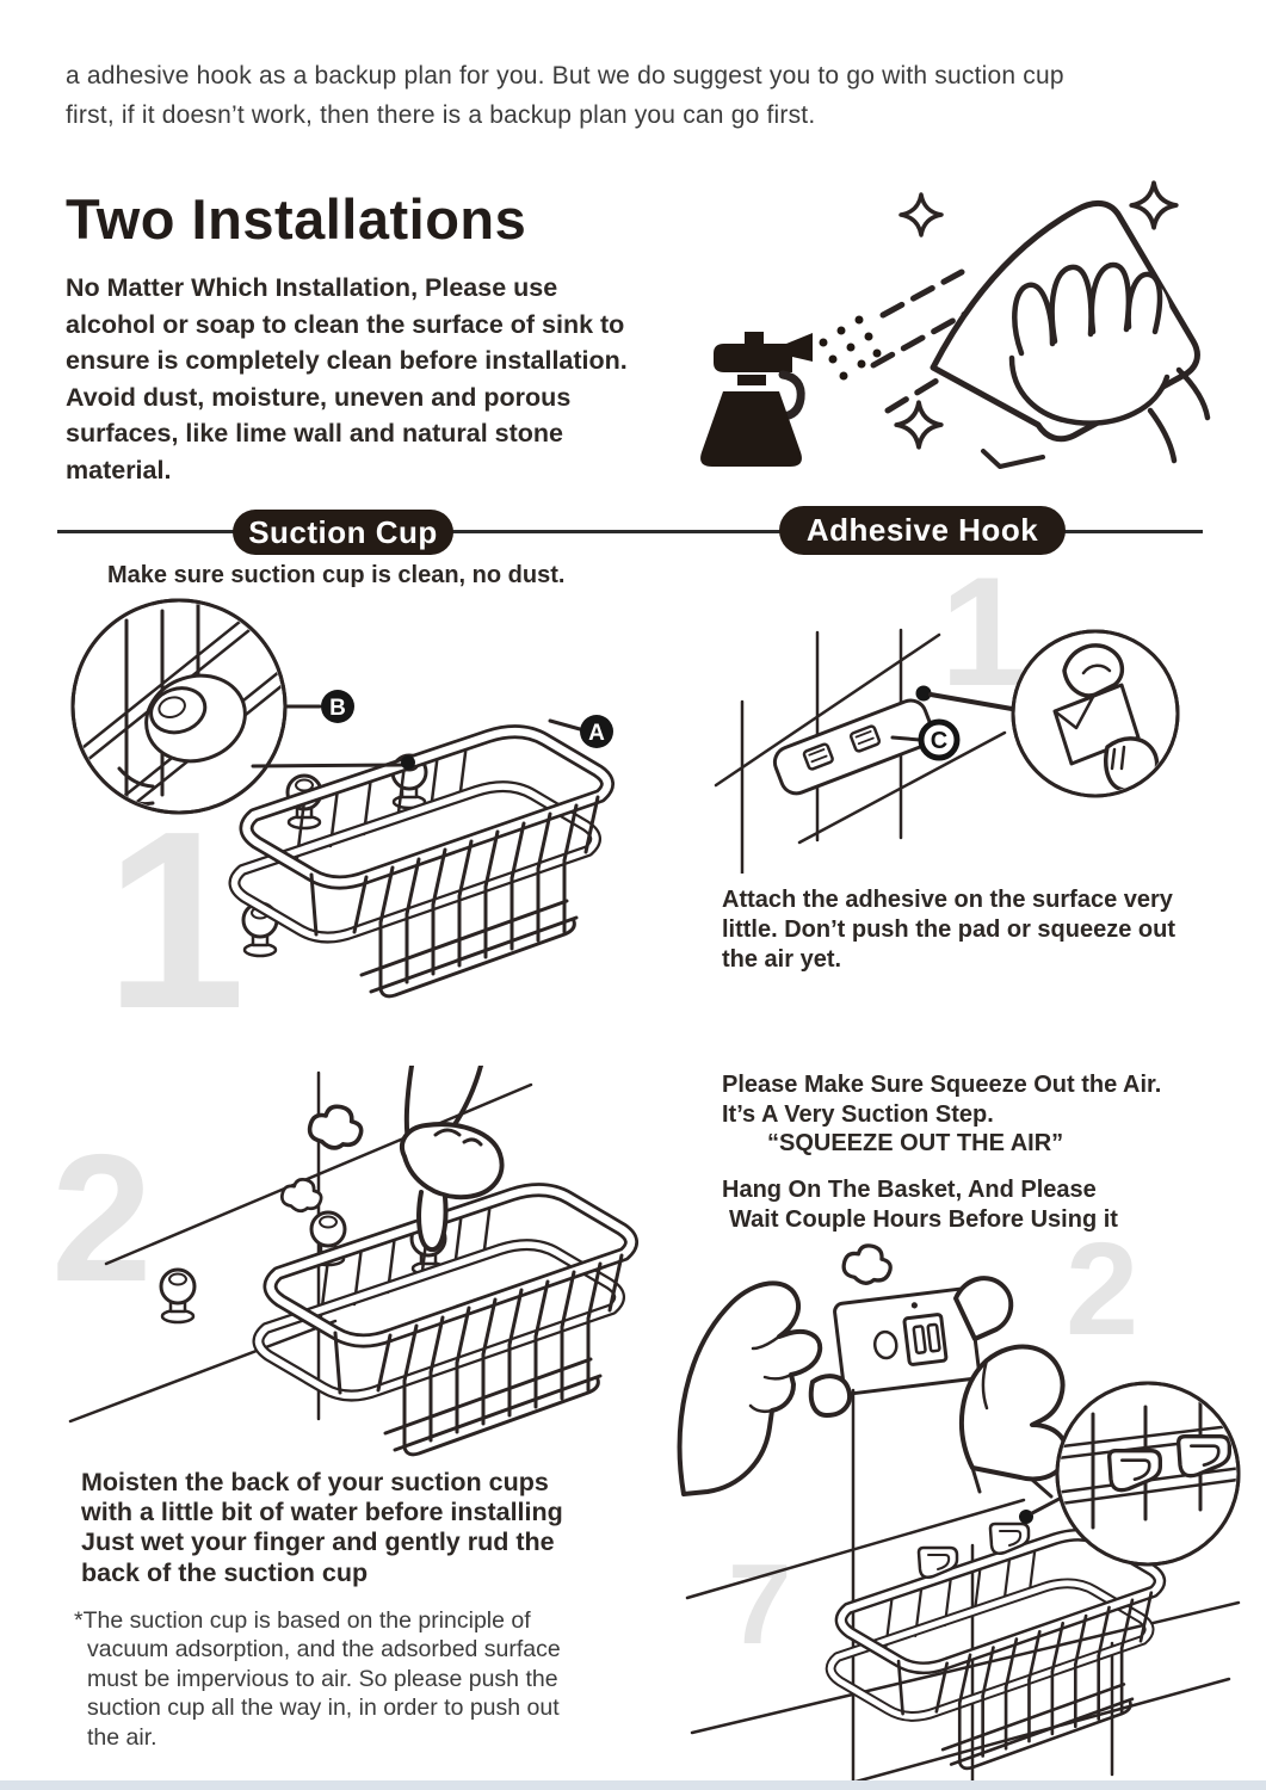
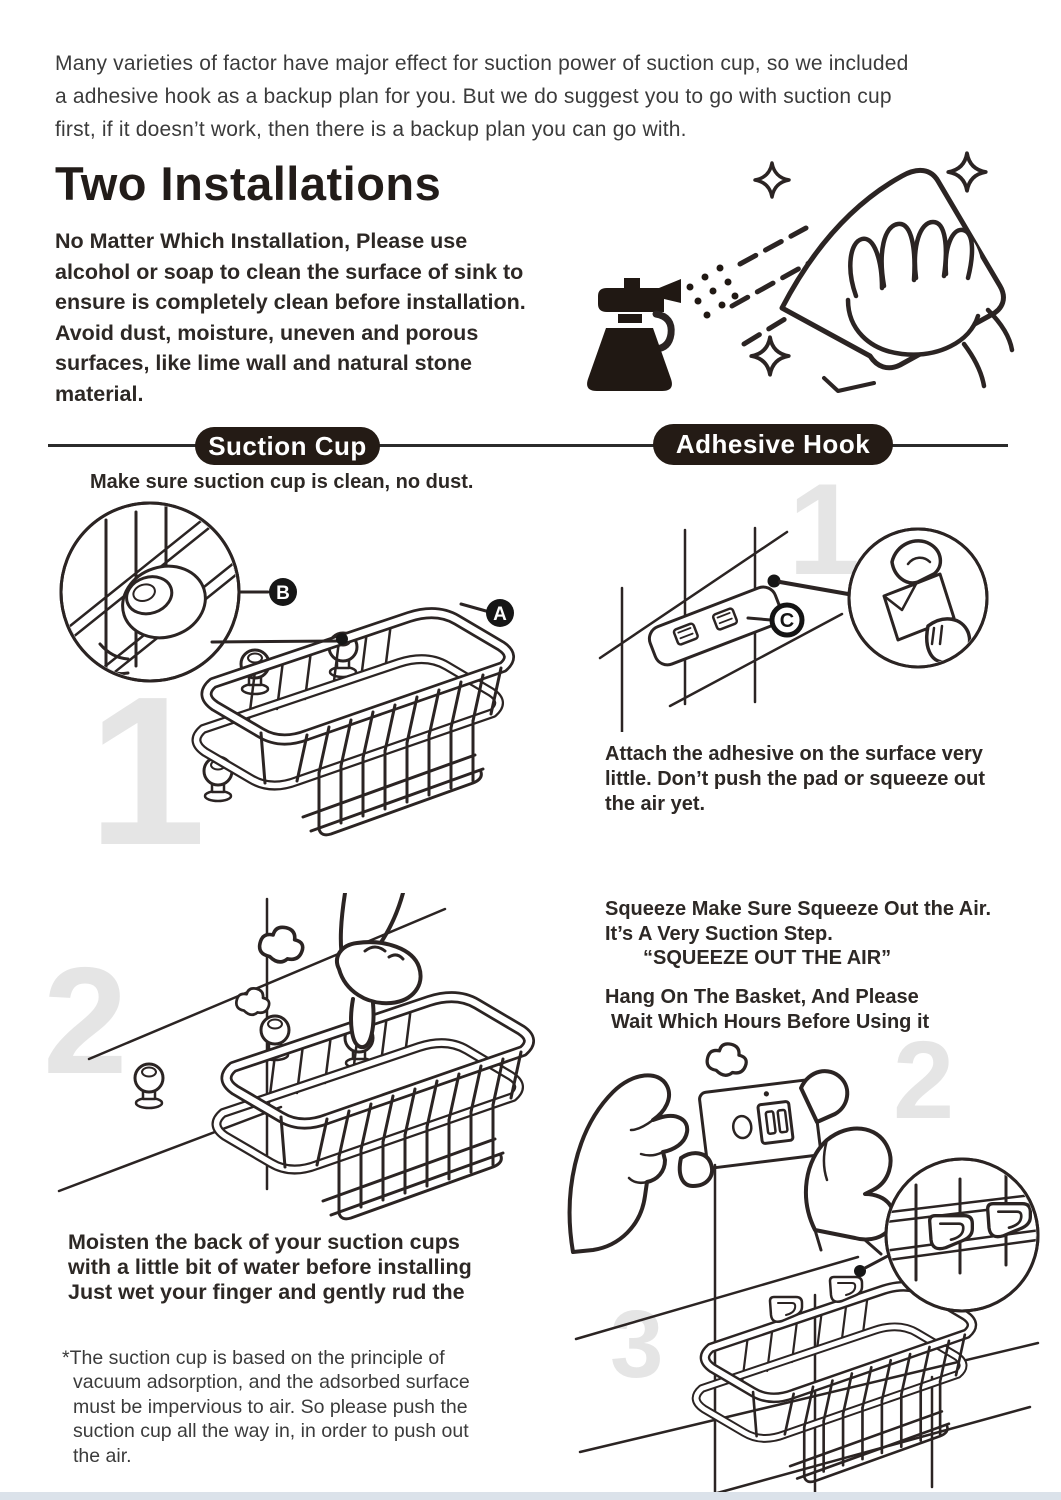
+ Many varieties of factor have major effect for suction power of suction cup, so we included
  a adhesive hook as a backup plan for you. But we do suggest you to go with suction cup
- first, if it doesn’t work, then there is a backup plan you can go first.
+ first, if it doesn’t work, then there is a backup plan you can go with.
  Two Installations
  No Matter Which Installation, Please use
  alcohol or soap to clean the surface of sink to
  ensure is completely clean before installation.
  Avoid dust, moisture, uneven and porous
  surfaces, like lime wall and natural stone
  material.
  Suction Cup
  Adhesive Hook
  Make sure suction cup is clean, no dust.
  1
  B
  A
  2
  1
  C
  Attach the adhesive on the surface very
  little. Don’t push the pad or squeeze out
  the air yet.
- Please Make Sure Squeeze Out the Air.
+ Squeeze Make Sure Squeeze Out the Air.
  It’s A Very Suction Step.
  “SQUEEZE OUT THE AIR”
  Hang On The Basket, And Please
- Wait Couple Hours Before Using it
+ Wait Which Hours Before Using it
  2
  Moisten the back of your suction cups
  with a little bit of water before installing
  Just wet your finger and gently rud the
- back of the suction cup
  *The suction cup is based on the principle of
  vacuum adsorption, and the adsorbed surface
  must be impervious to air. So please push the
  suction cup all the way in, in order to push out
  the air.
- 7
+ 3
